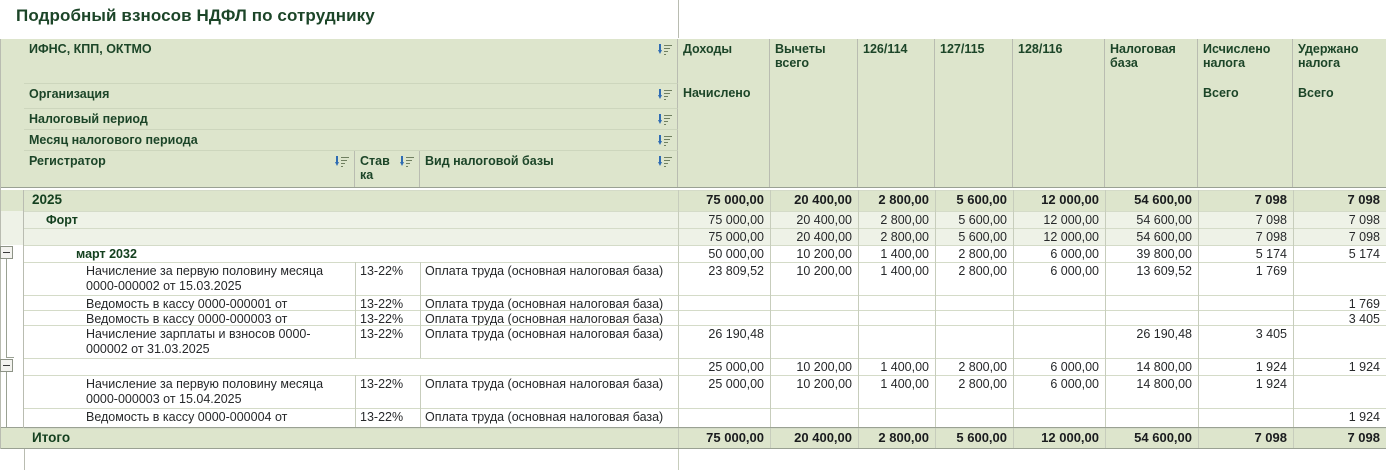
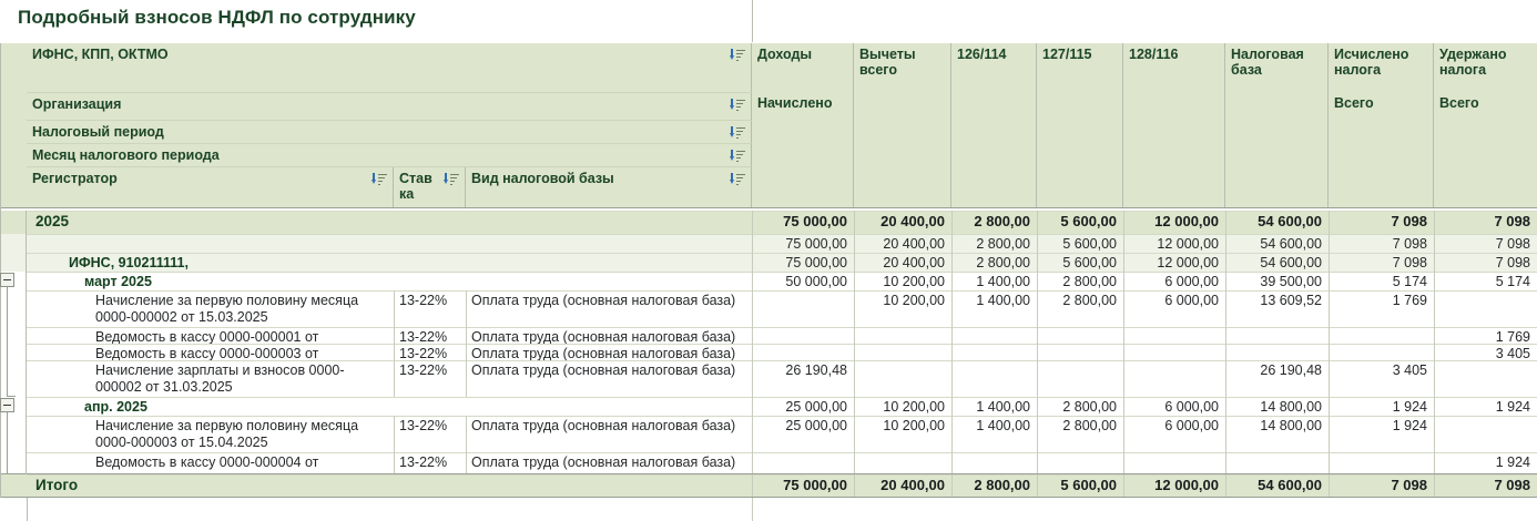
  Подробный взносов НДФЛ по сотруднику
  ИФНС, КПП, ОКТМО
  Организация
  Налоговый период
  Месяц налогового периода
  Регистратор
  Став
  ка
  Вид налоговой базы
  Доходы
  Начислено
  Вычеты всего
  126/114
  127/115
  128/116
  Налоговая база
  Исчислено налога
  Всего
  Удержано налога
  Всего
  2025
  75 000,00
  20 400,00
  2 800,00
  5 600,00
  12 000,00
  54 600,00
  7 098
  7 098
- Форт
  75 000,00
  20 400,00
  2 800,00
  5 600,00
  12 000,00
  54 600,00
  7 098
  7 098
+ ИФНС, 910211111,
  75 000,00
  20 400,00
  2 800,00
  5 600,00
  12 000,00
  54 600,00
  7 098
  7 098
- март 2032
+ март 2025
  50 000,00
  10 200,00
  1 400,00
  2 800,00
  6 000,00
- 39 800,00
+ 39 500,00
  5 174
  5 174
  Начисление за первую половину месяца 0000-000002 от 15.03.2025
  13-22%
  Оплата труда (основная налоговая база)
- 23 809,52
  10 200,00
  1 400,00
  2 800,00
  6 000,00
  13 609,52
  1 769
  Ведомость в кассу 0000-000001 от
  13-22%
  Оплата труда (основная налоговая база)
  1 769
  Ведомость в кассу 0000-000003 от
  13-22%
  Оплата труда (основная налоговая база)
  3 405
  Начисление зарплаты и взносов 0000-000002 от 31.03.2025
  13-22%
  Оплата труда (основная налоговая база)
  26 190,48
  26 190,48
  3 405
+ апр. 2025
  25 000,00
  10 200,00
  1 400,00
  2 800,00
  6 000,00
  14 800,00
  1 924
  1 924
  Начисление за первую половину месяца 0000-000003 от 15.04.2025
  13-22%
  Оплата труда (основная налоговая база)
  25 000,00
  10 200,00
  1 400,00
  2 800,00
  6 000,00
  14 800,00
  1 924
  Ведомость в кассу 0000-000004 от
  13-22%
  Оплата труда (основная налоговая база)
  1 924
  Итого
  75 000,00
  20 400,00
  2 800,00
  5 600,00
  12 000,00
  54 600,00
  7 098
  7 098
